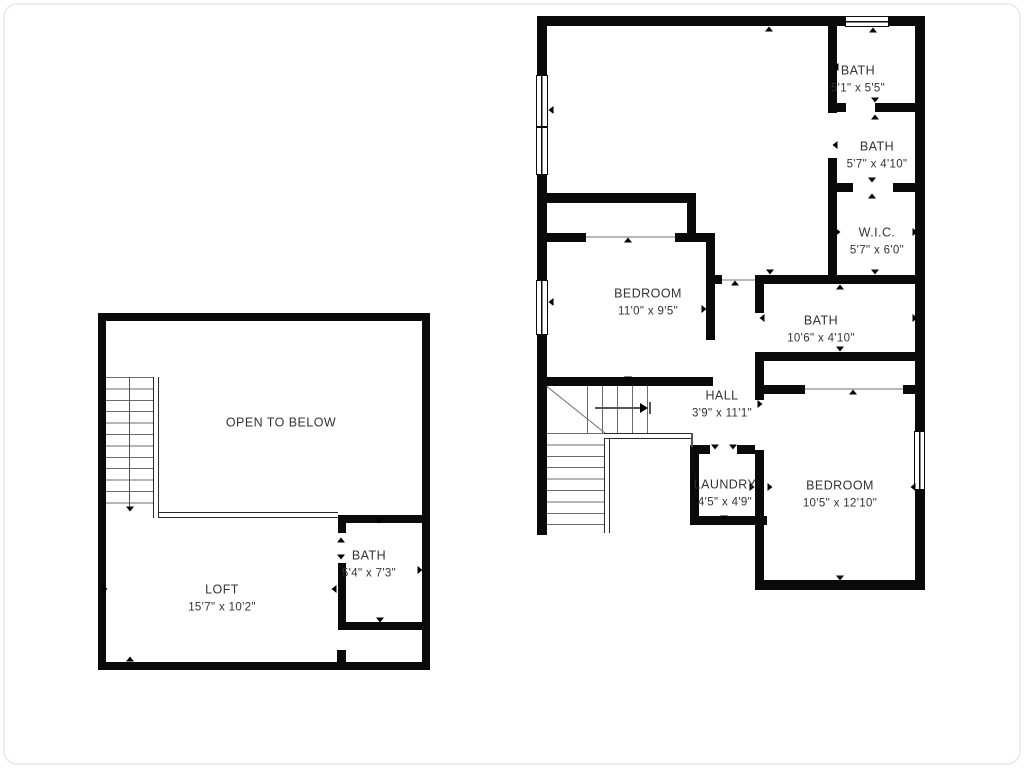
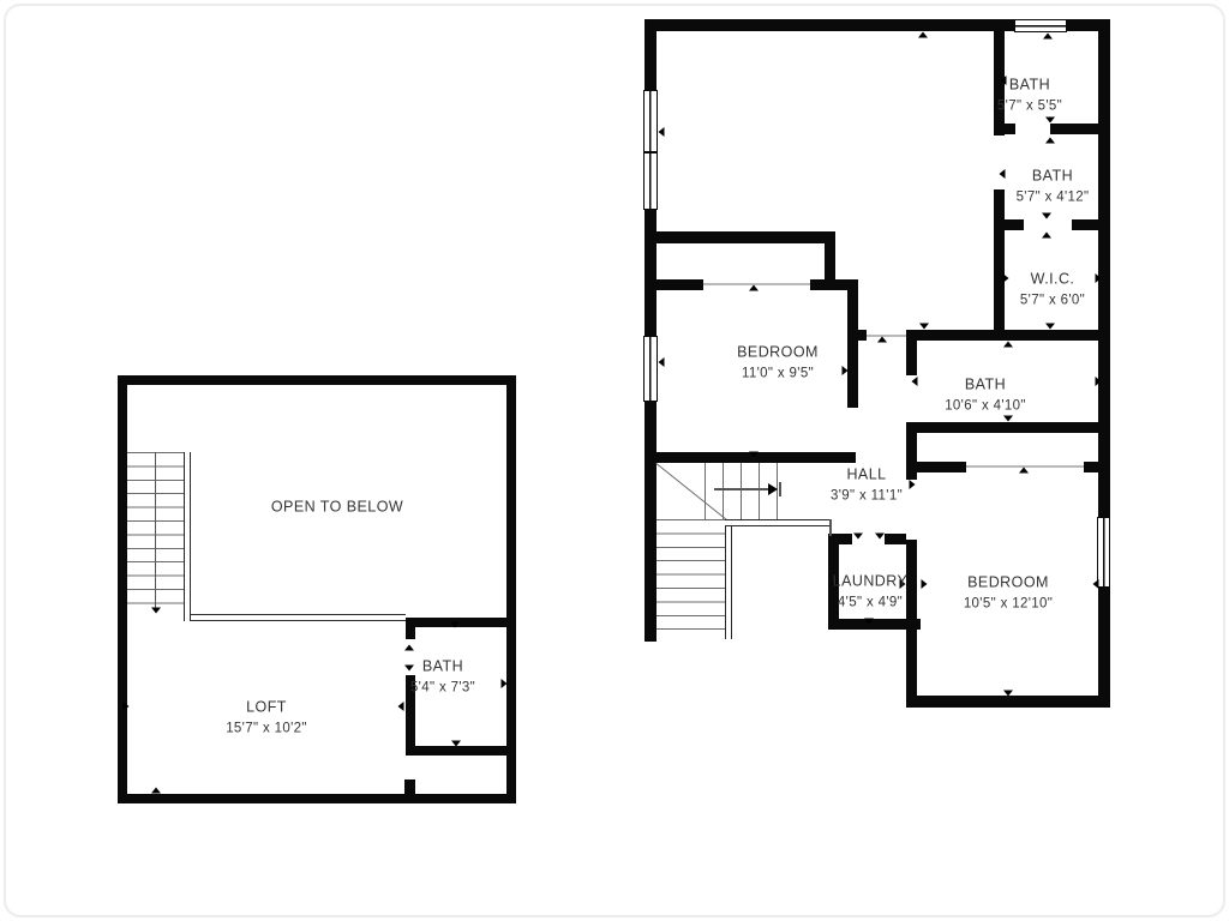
  BATH
- 5'1" x 5'5"
+ 5'7" x 5'5"
  BATH
- 5'7" x 4'10"
+ 5'7" x 4'12"
  W.I.C.
  5'7" x 6'0"
  BATH
  10'6" x 4'10"
  BEDROOM
  11'0" x 9'5"
  HALL
  3'9" x 11'1"
  LAUNDRY
  4'5" x 4'9"
  BEDROOM
  10'5" x 12'10"
  OPEN TO BELOW
  LOFT
  15'7" x 10'2"
  BATH
  5'4" x 7'3"
